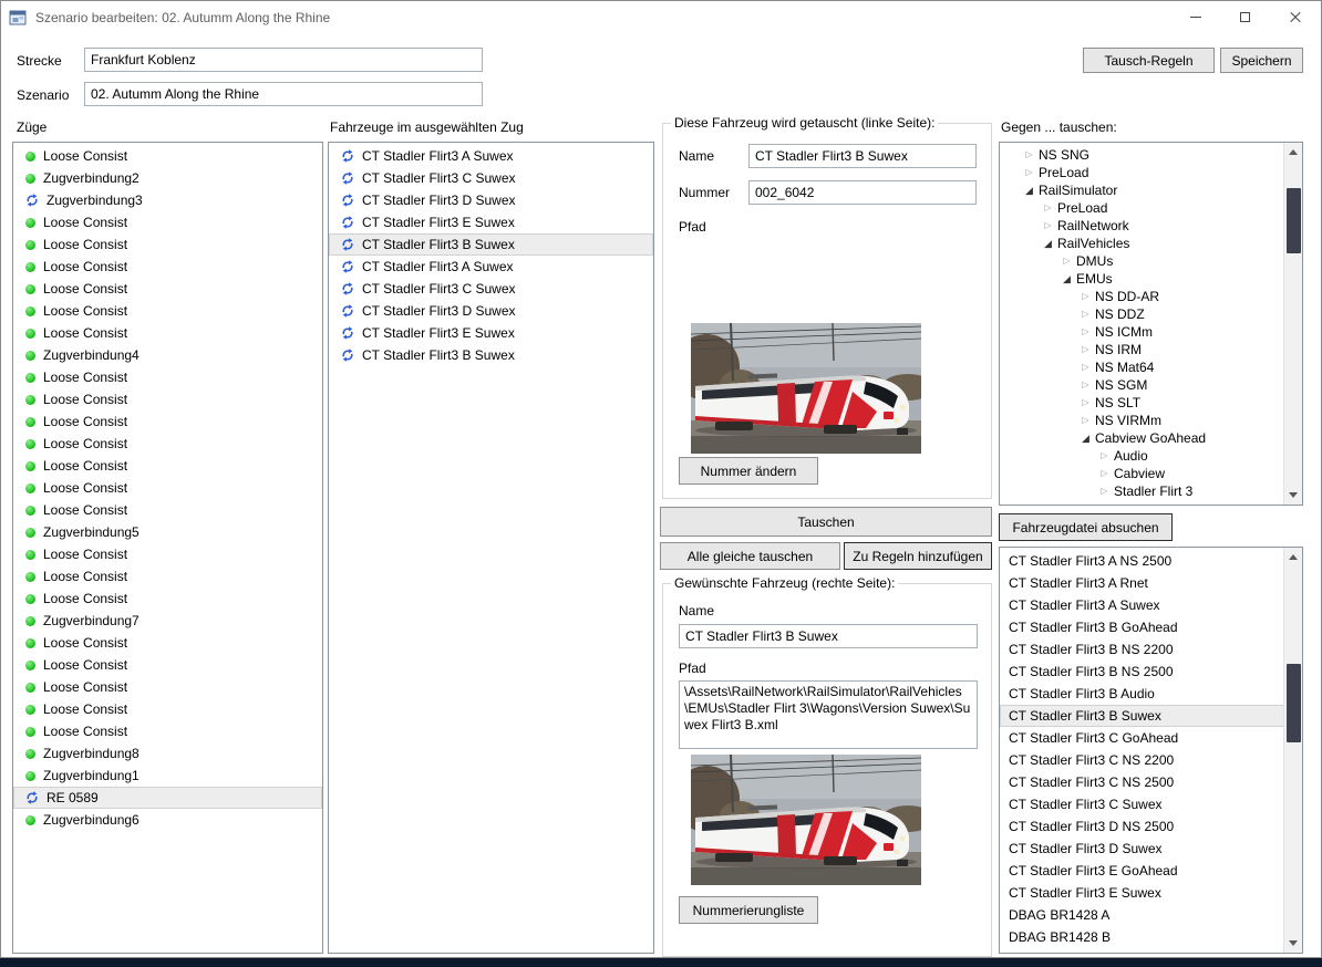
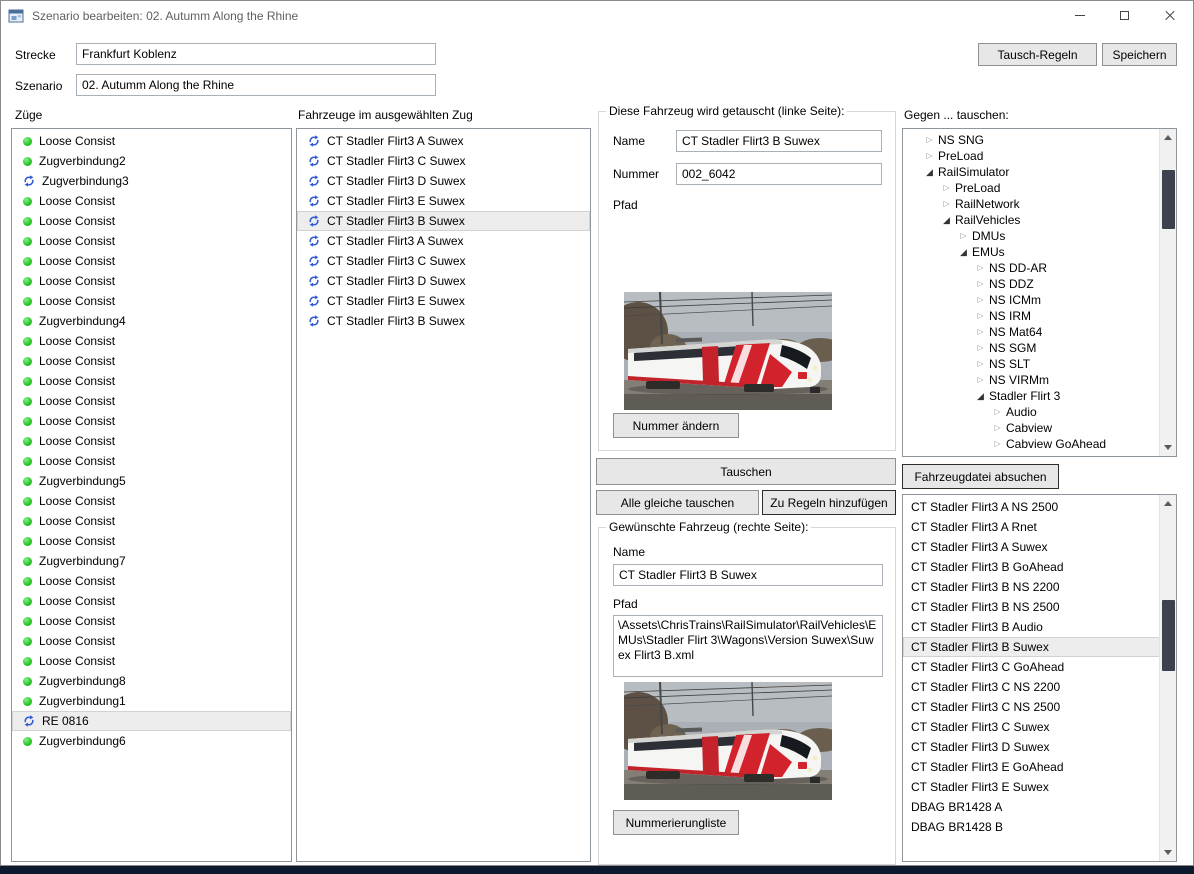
  Szenario bearbeiten: 02. Autumm Along the Rhine
  Strecke
  Frankfurt Koblenz
  Szenario
  02. Autumm Along the Rhine
  Tausch-Regeln
  Speichern
  Züge
  Loose Consist
  Zugverbindung2
  Zugverbindung3
  Loose Consist
  Loose Consist
  Loose Consist
  Loose Consist
  Loose Consist
  Loose Consist
  Zugverbindung4
  Loose Consist
  Loose Consist
  Loose Consist
  Loose Consist
  Loose Consist
  Loose Consist
  Loose Consist
  Zugverbindung5
  Loose Consist
  Loose Consist
  Loose Consist
  Zugverbindung7
  Loose Consist
  Loose Consist
  Loose Consist
  Loose Consist
  Loose Consist
  Zugverbindung8
  Zugverbindung1
- RE 0589
+ RE 0816
  Zugverbindung6
  Fahrzeuge im ausgewählten Zug
  CT Stadler Flirt3 A Suwex
  CT Stadler Flirt3 C Suwex
  CT Stadler Flirt3 D Suwex
  CT Stadler Flirt3 E Suwex
  CT Stadler Flirt3 B Suwex
  CT Stadler Flirt3 A Suwex
  CT Stadler Flirt3 C Suwex
  CT Stadler Flirt3 D Suwex
  CT Stadler Flirt3 E Suwex
  CT Stadler Flirt3 B Suwex
  Diese Fahrzeug wird getauscht (linke Seite):
  Name
  CT Stadler Flirt3 B Suwex
  Nummer
  002_6042
  Pfad
  Nummer ändern
  Tauschen
  Alle gleiche tauschen
  Zu Regeln hinzufügen
  Gewünschte Fahrzeug (rechte Seite):
  Name
  CT Stadler Flirt3 B Suwex
  Pfad
- \Assets\RailNetwork\RailSimulator\RailVehicles\EMUs\Stadler Flirt 3\Wagons\Version Suwex\Suwex Flirt3 B.xml
+ \Assets\ChrisTrains\RailSimulator\RailVehicles\EMUs\Stadler Flirt 3\Wagons\Version Suwex\Suwex Flirt3 B.xml
  Nummerierungliste
  Gegen ... tauschen:
  ▷
  NS SNG
  ▷
  PreLoad
  ◢
  RailSimulator
  ▷
  PreLoad
  ▷
  RailNetwork
  ◢
  RailVehicles
  ▷
  DMUs
  ◢
  EMUs
  ▷
  NS DD-AR
  ▷
  NS DDZ
  ▷
  NS ICMm
  ▷
  NS IRM
  ▷
  NS Mat64
  ▷
  NS SGM
  ▷
  NS SLT
  ▷
  NS VIRMm
  ◢
- Cabview GoAhead
+ Stadler Flirt 3
  ▷
  Audio
  ▷
  Cabview
  ▷
- Stadler Flirt 3
+ Cabview GoAhead
  Fahrzeugdatei absuchen
  CT Stadler Flirt3 A NS 2500
  CT Stadler Flirt3 A Rnet
  CT Stadler Flirt3 A Suwex
  CT Stadler Flirt3 B GoAhead
  CT Stadler Flirt3 B NS 2200
  CT Stadler Flirt3 B NS 2500
  CT Stadler Flirt3 B Audio
  CT Stadler Flirt3 B Suwex
  CT Stadler Flirt3 C GoAhead
  CT Stadler Flirt3 C NS 2200
  CT Stadler Flirt3 C NS 2500
  CT Stadler Flirt3 C Suwex
- CT Stadler Flirt3 D NS 2500
  CT Stadler Flirt3 D Suwex
  CT Stadler Flirt3 E GoAhead
  CT Stadler Flirt3 E Suwex
  DBAG BR1428 A
  DBAG BR1428 B
